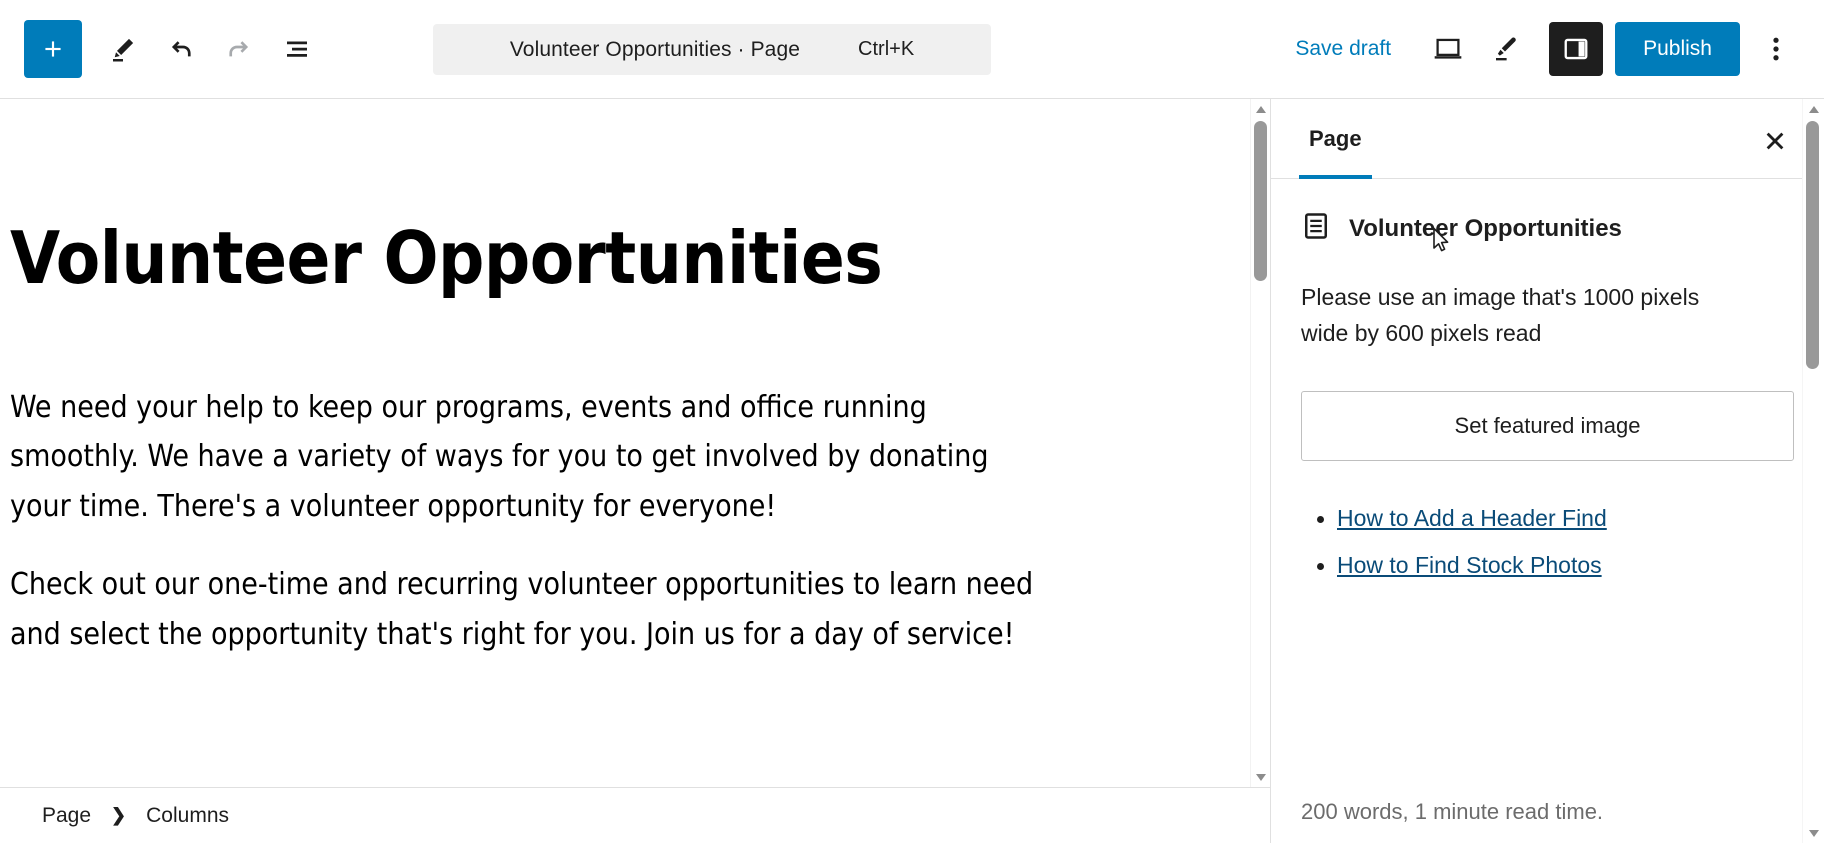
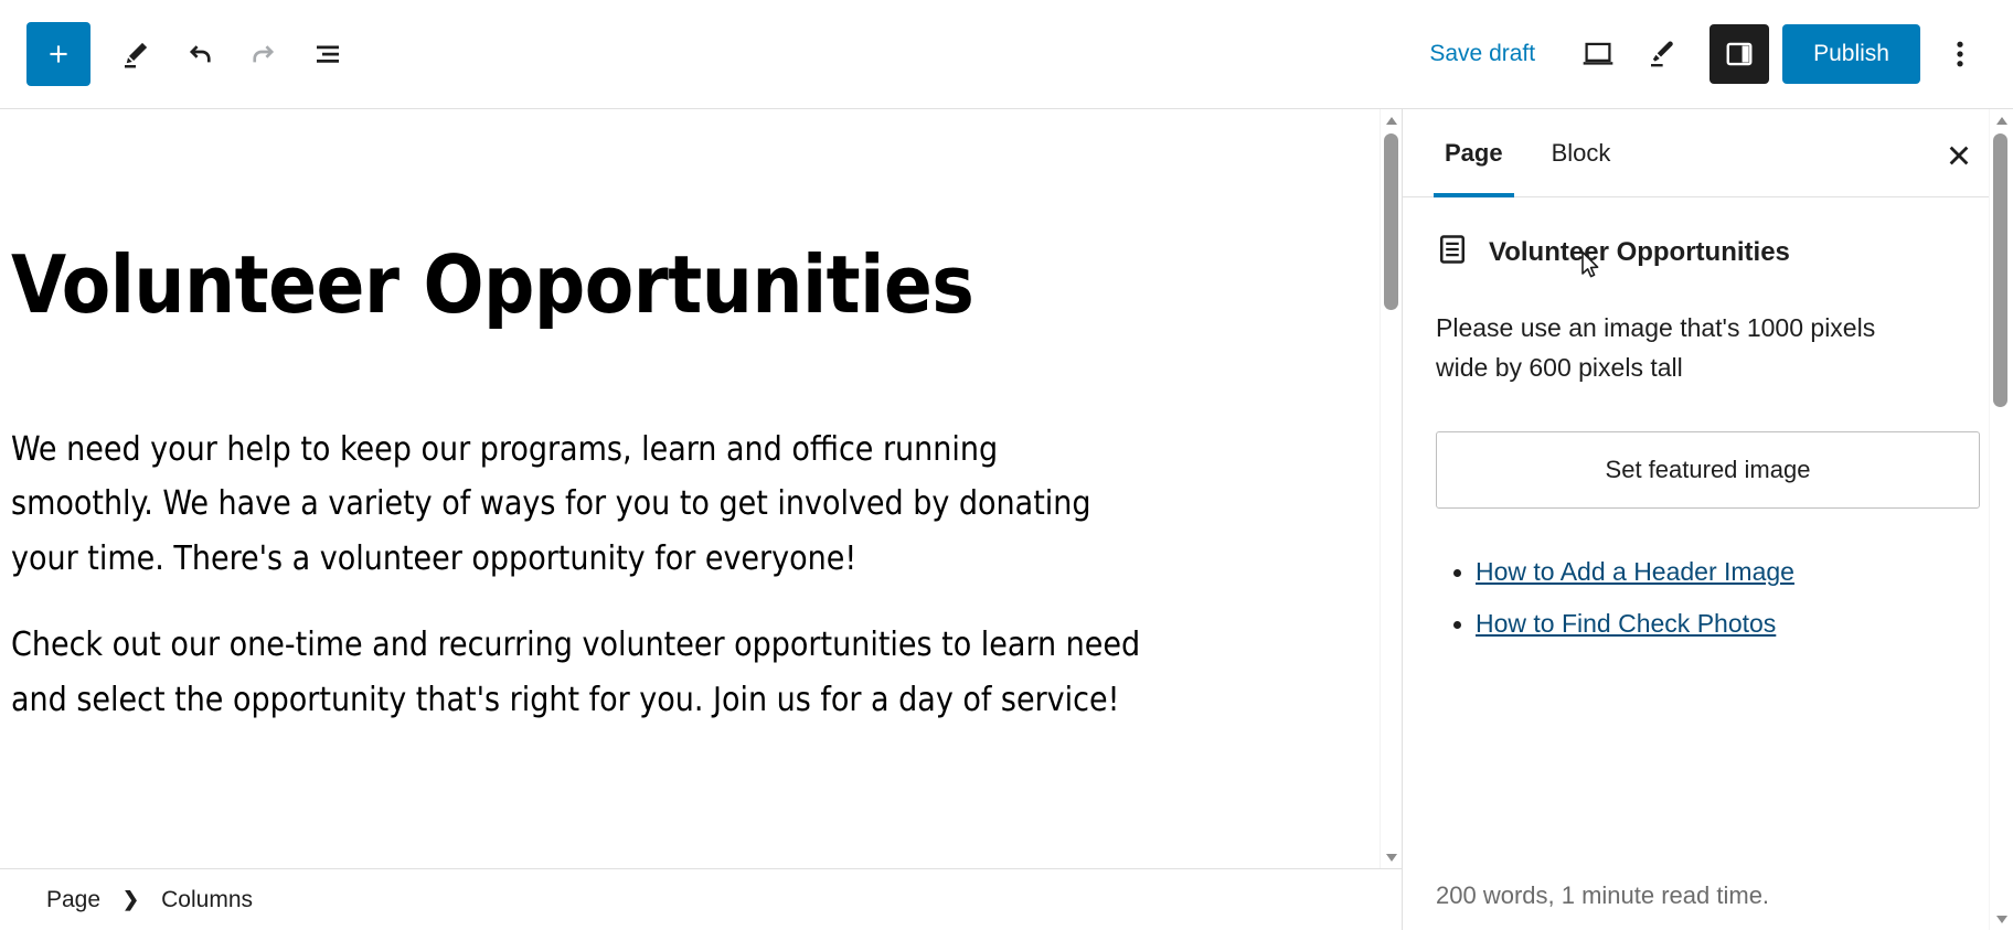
- Volunteer Opportunities · Page
- Ctrl+K
  Save draft
  Publish
  Volunteer Opportunities
- We need your help to keep our programs, events and office running smoothly. We have a variety of ways for you to get involved by donating your time. There's a volunteer opportunity for everyone!
+ We need your help to keep our programs, learn and office running smoothly. We have a variety of ways for you to get involved by donating your time. There's a volunteer opportunity for everyone!
  Check out our one-time and recurring volunteer opportunities to learn need and select the opportunity that's right for you. Join us for a day of service!
  Page
  ❯
  Columns
  Page
+ Block
  Volunteer Opportunities
- Please use an image that's 1000 pixels wide by 600 pixels read
+ Please use an image that's 1000 pixels wide by 600 pixels tall
  Set featured image
- How to Add a Header Find
+ How to Add a Header Image
- How to Find Stock Photos
+ How to Find Check Photos
  200 words, 1 minute read time.
